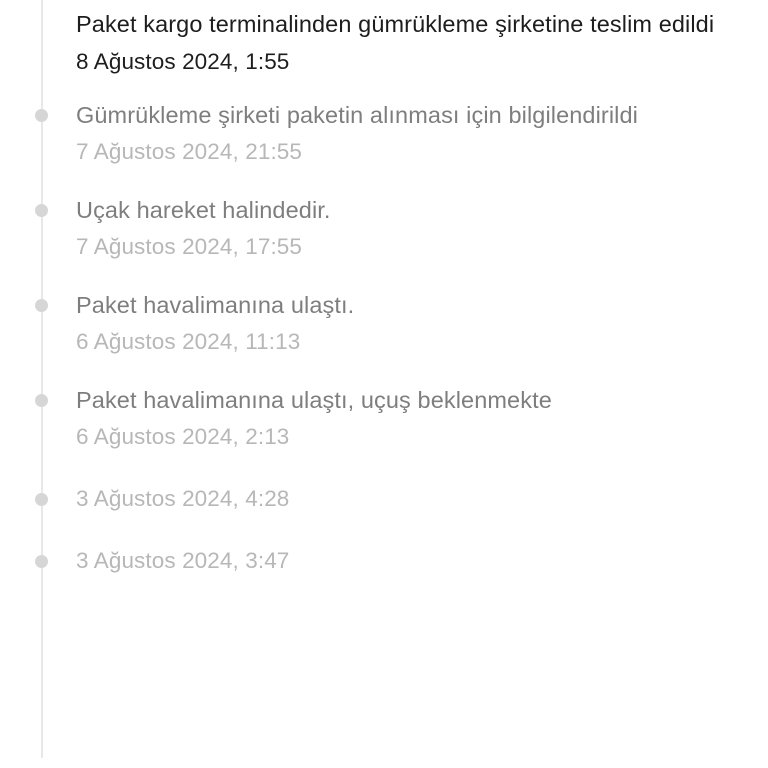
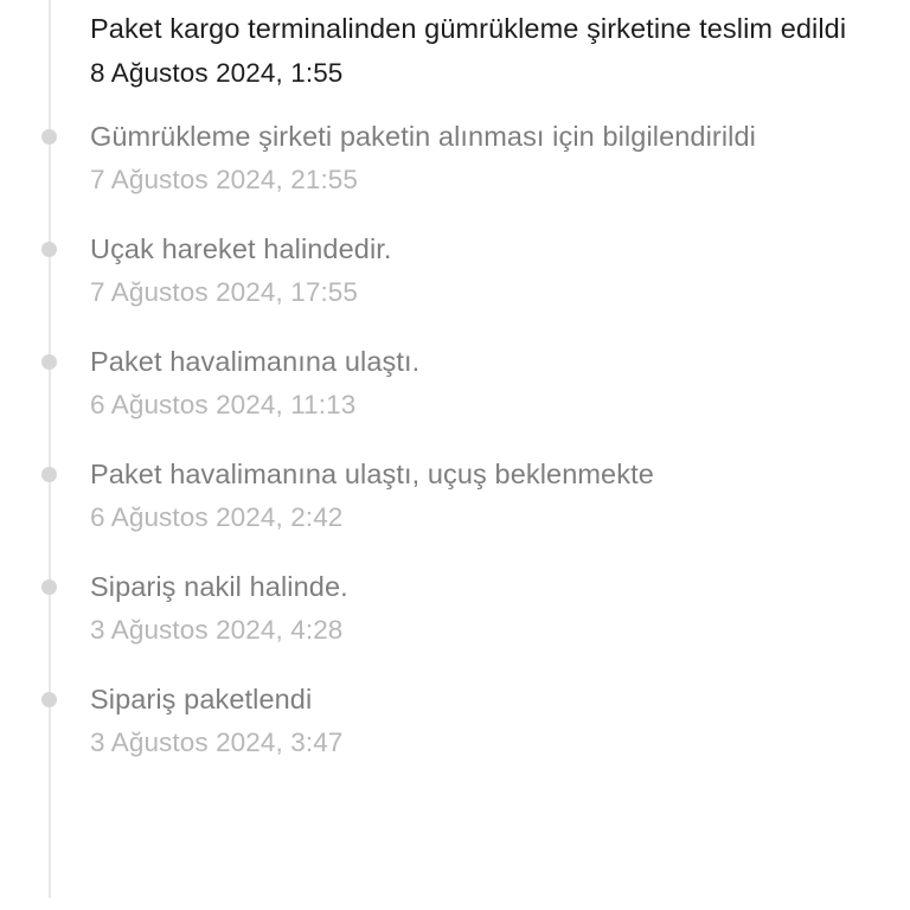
  Paket kargo terminalinden gümrükleme şirketine teslim edildi
  8 Ağustos 2024, 1:55
  Gümrükleme şirketi paketin alınması için bilgilendirildi
  7 Ağustos 2024, 21:55
  Uçak hareket halindedir.
  7 Ağustos 2024, 17:55
  Paket havalimanına ulaştı.
  6 Ağustos 2024, 11:13
  Paket havalimanına ulaştı, uçuş beklenmekte
- 6 Ağustos 2024, 2:13
+ 6 Ağustos 2024, 2:42
+ Sipariş nakil halinde.
  3 Ağustos 2024, 4:28
+ Sipariş paketlendi
  3 Ağustos 2024, 3:47
